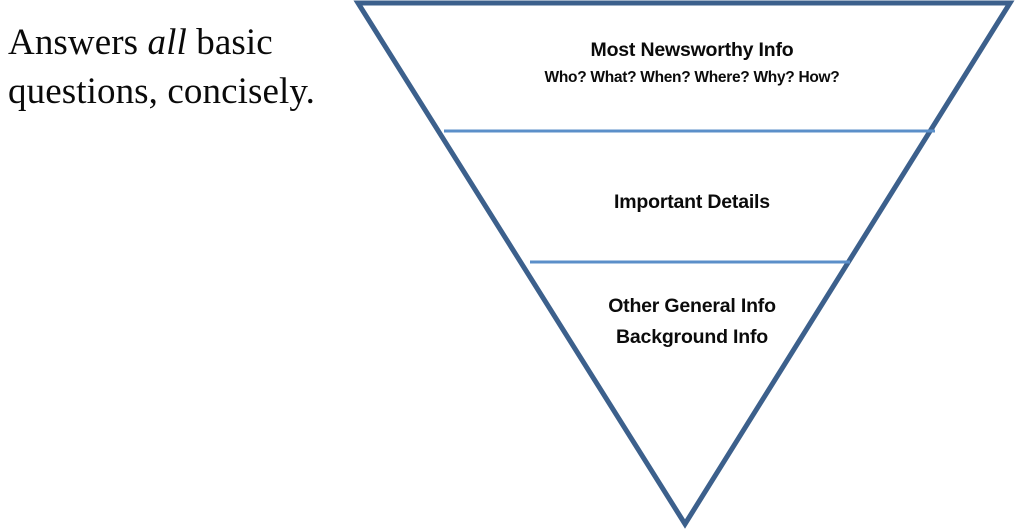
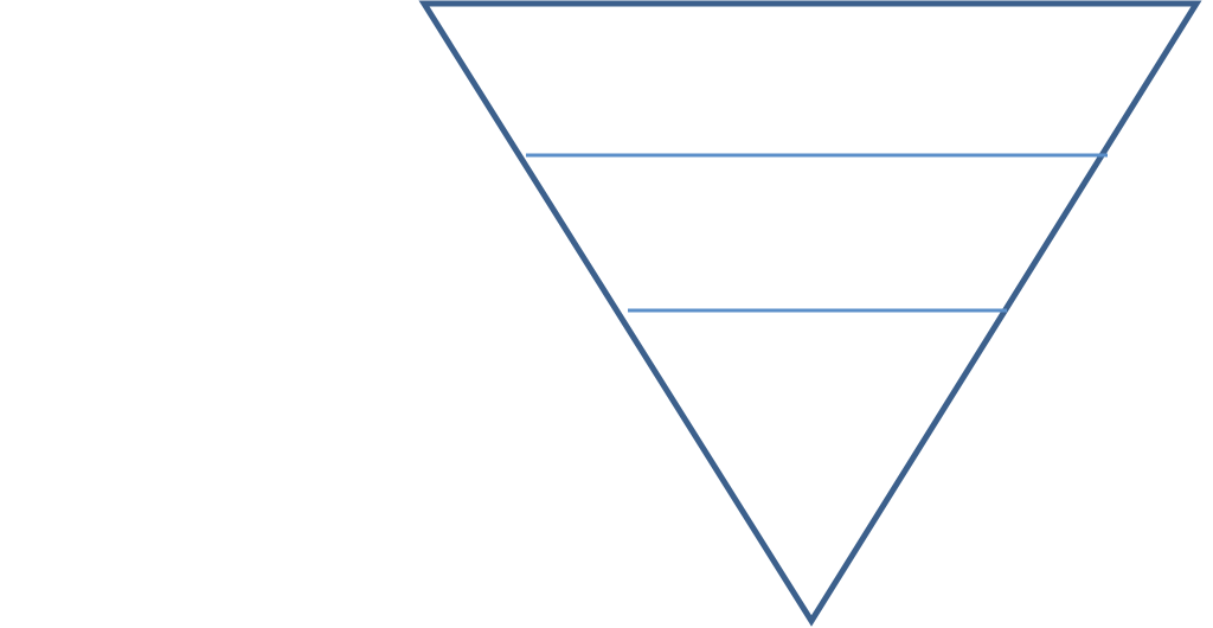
- Answers all basic
- questions, concisely.
- Most Newsworthy Info
- Who? What? When? Where? Why? How?
- Important Details
- Other General Info
- Background Info
